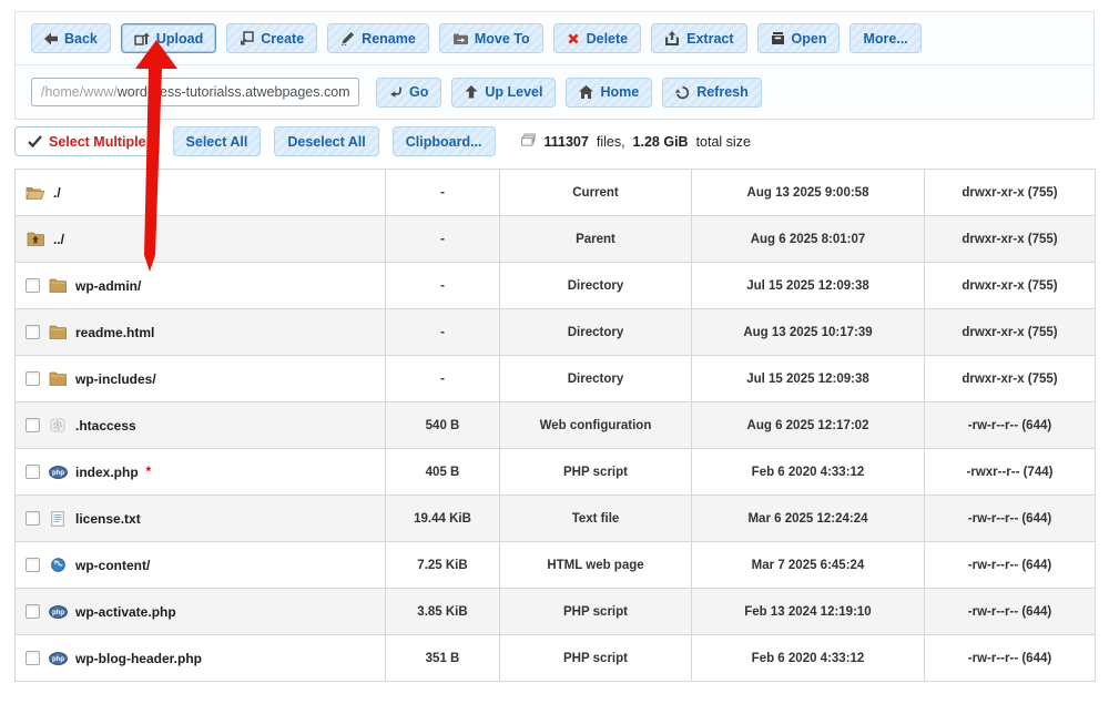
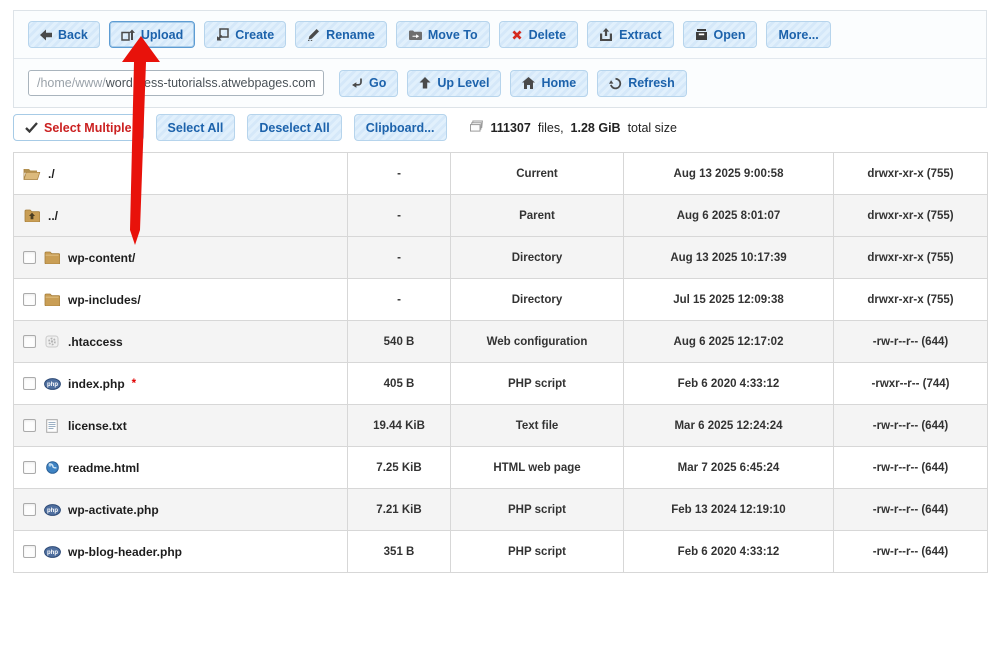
  Back
  Upload
  Create
  Rename
  Move To
  Delete
  Extract
  Open
  More...
  /home/www/
  wordess-tutorialss.atwebpages.com
  Go
  Up Level
  Home
  Refresh
  Select Multiple
  Select All
  Deselect All
  Clipboard...
  111307
  files,
  1.28 GiB
  total size
  ./	-	Current	Aug 13 2025 9:00:58	drwxr-xr-x (755)
  ../	-	Parent	Aug 6 2025 8:01:07	drwxr-xr-x (755)
- wp-admin/	-	Directory	Jul 15 2025 12:09:38	drwxr-xr-x (755)
- readme.html	-	Directory	Aug 13 2025 10:17:39	drwxr-xr-x (755)
+ wp-content/	-	Directory	Aug 13 2025 10:17:39	drwxr-xr-x (755)
  wp-includes/	-	Directory	Jul 15 2025 12:09:38	drwxr-xr-x (755)
  .htaccess	540 B	Web configuration	Aug 6 2025 12:17:02	-rw-r--r-- (644)
  index.php *	405 B	PHP script	Feb 6 2020 4:33:12	-rwxr--r-- (744)
  license.txt	19.44 KiB	Text file	Mar 6 2025 12:24:24	-rw-r--r-- (644)
- wp-content/	7.25 KiB	HTML web page	Mar 7 2025 6:45:24	-rw-r--r-- (644)
+ readme.html	7.25 KiB	HTML web page	Mar 7 2025 6:45:24	-rw-r--r-- (644)
- wp-activate.php	3.85 KiB	PHP script	Feb 13 2024 12:19:10	-rw-r--r-- (644)
+ wp-activate.php	7.21 KiB	PHP script	Feb 13 2024 12:19:10	-rw-r--r-- (644)
  wp-blog-header.php	351 B	PHP script	Feb 6 2020 4:33:12	-rw-r--r-- (644)
